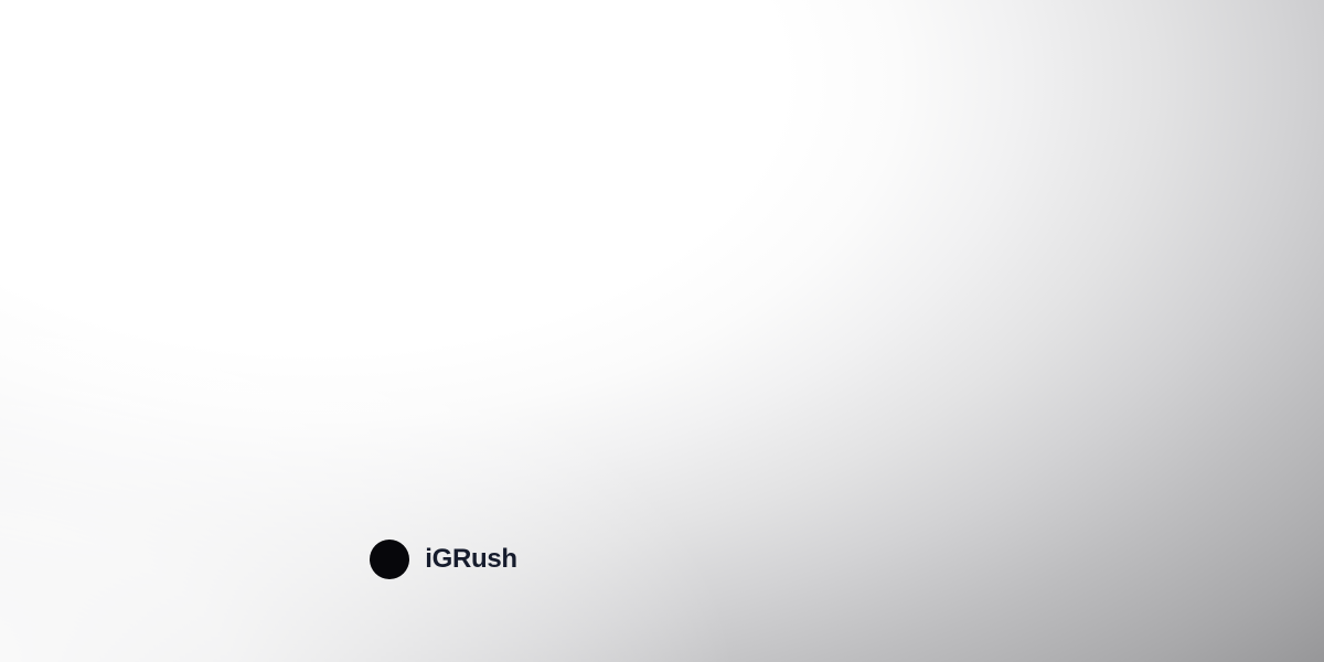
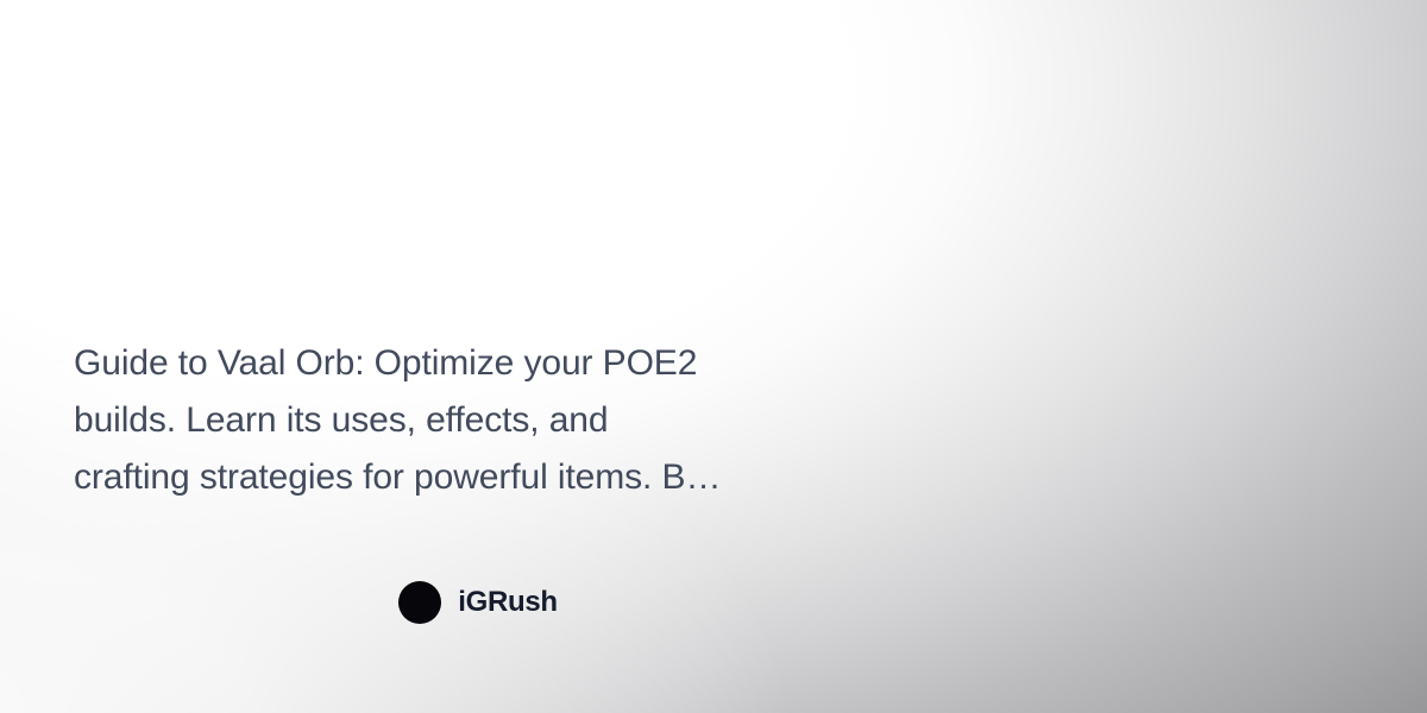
+ Guide to Vaal Orb: Optimize your POE2
+ builds. Learn its uses, effects, and
+ crafting strategies for powerful items. B…
  iGRush
